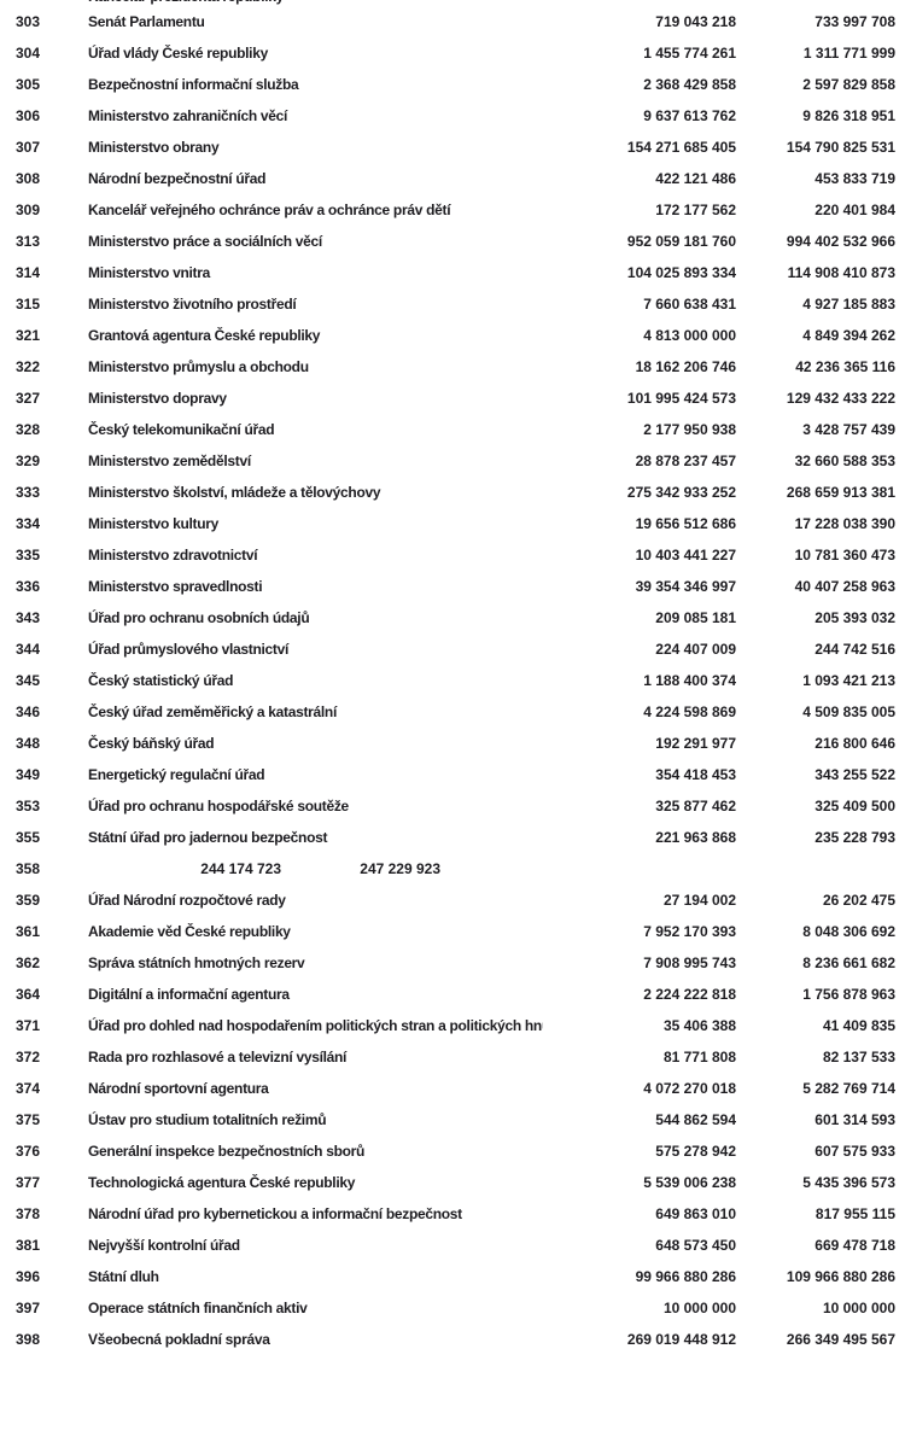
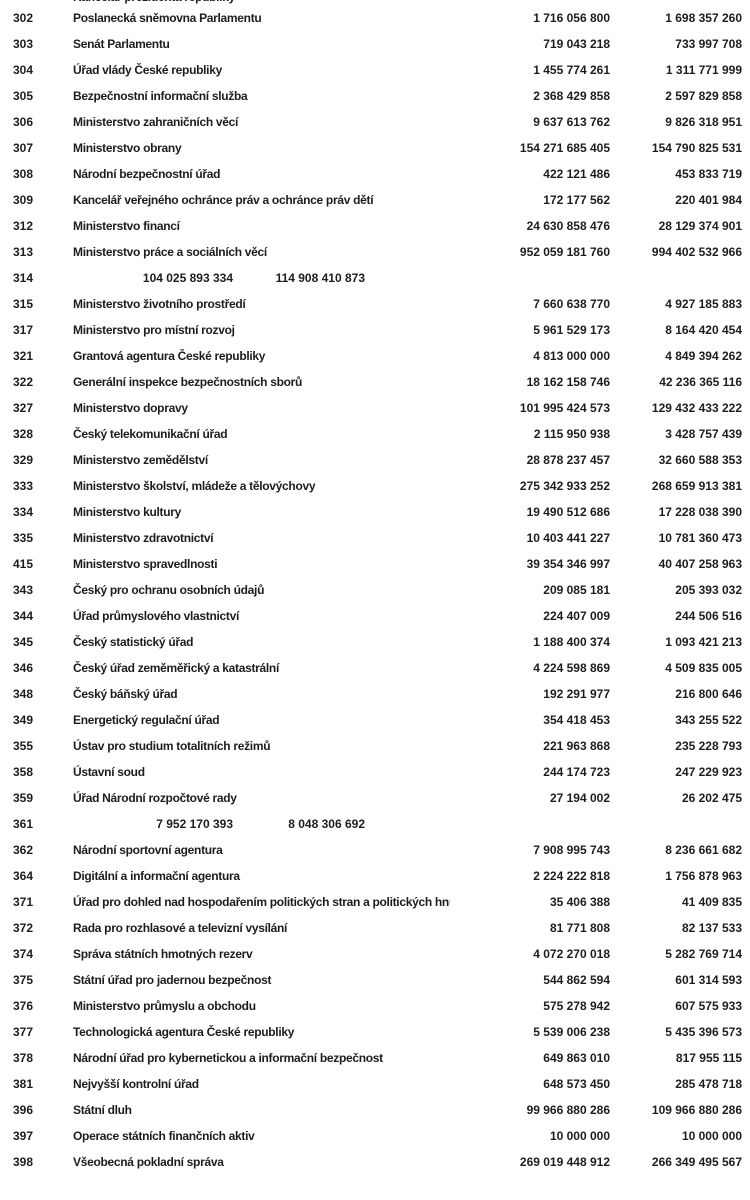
+ 302
+ Poslanecká sněmovna Parlamentu
+ 1 716 056 800
+ 1 698 357 260
  303
  Senát Parlamentu
  719 043 218
  733 997 708
  304
  Úřad vlády České republiky
  1 455 774 261
  1 311 771 999
  305
  Bezpečnostní informační služba
  2 368 429 858
  2 597 829 858
  306
  Ministerstvo zahraničních věcí
  9 637 613 762
  9 826 318 951
  307
  Ministerstvo obrany
  154 271 685 405
  154 790 825 531
  308
  Národní bezpečnostní úřad
  422 121 486
  453 833 719
  309
  Kancelář veřejného ochránce práv a ochránce práv dětí
  172 177 562
  220 401 984
+ 312
+ Ministerstvo financí
+ 24 630 858 476
+ 28 129 374 901
  313
  Ministerstvo práce a sociálních věcí
  952 059 181 760
  994 402 532 966
  314
- Ministerstvo vnitra
  104 025 893 334
  114 908 410 873
  315
  Ministerstvo životního prostředí
- 7 660 638 431
+ 7 660 638 770
  4 927 185 883
+ 317
+ Ministerstvo pro místní rozvoj
+ 5 961 529 173
+ 8 164 420 454
  321
  Grantová agentura České republiky
  4 813 000 000
  4 849 394 262
  322
- Ministerstvo průmyslu a obchodu
+ Generální inspekce bezpečnostních sborů
- 18 162 206 746
+ 18 162 158 746
  42 236 365 116
  327
  Ministerstvo dopravy
  101 995 424 573
  129 432 433 222
  328
  Český telekomunikační úřad
- 2 177 950 938
+ 2 115 950 938
  3 428 757 439
  329
  Ministerstvo zemědělství
  28 878 237 457
  32 660 588 353
  333
  Ministerstvo školství, mládeže a tělovýchovy
  275 342 933 252
  268 659 913 381
  334
  Ministerstvo kultury
- 19 656 512 686
+ 19 490 512 686
  17 228 038 390
  335
  Ministerstvo zdravotnictví
  10 403 441 227
  10 781 360 473
- 336
+ 415
  Ministerstvo spravedlnosti
  39 354 346 997
  40 407 258 963
  343
- Úřad pro ochranu osobních údajů
+ Český pro ochranu osobních údajů
  209 085 181
  205 393 032
  344
  Úřad průmyslového vlastnictví
  224 407 009
- 244 742 516
+ 244 506 516
  345
  Český statistický úřad
  1 188 400 374
  1 093 421 213
  346
  Český úřad zeměměřický a katastrální
  4 224 598 869
  4 509 835 005
  348
  Český báňský úřad
  192 291 977
  216 800 646
  349
  Energetický regulační úřad
  354 418 453
  343 255 522
- 353
- Úřad pro ochranu hospodářské soutěže
- 325 877 462
- 325 409 500
  355
- Státní úřad pro jadernou bezpečnost
+ Ústav pro studium totalitních režimů
  221 963 868
  235 228 793
  358
+ Ústavní soud
  244 174 723
  247 229 923
  359
  Úřad Národní rozpočtové rady
  27 194 002
  26 202 475
  361
- Akademie věd České republiky
  7 952 170 393
  8 048 306 692
  362
- Správa státních hmotných rezerv
+ Národní sportovní agentura
  7 908 995 743
  8 236 661 682
  364
  Digitální a informační agentura
  2 224 222 818
  1 756 878 963
  371
  Úřad pro dohled nad hospodařením politických stran a politických hn
  35 406 388
  41 409 835
  372
  Rada pro rozhlasové a televizní vysílání
  81 771 808
  82 137 533
  374
- Národní sportovní agentura
+ Správa státních hmotných rezerv
  4 072 270 018
  5 282 769 714
  375
- Ústav pro studium totalitních režimů
+ Státní úřad pro jadernou bezpečnost
  544 862 594
  601 314 593
  376
- Generální inspekce bezpečnostních sborů
+ Ministerstvo průmyslu a obchodu
  575 278 942
  607 575 933
  377
  Technologická agentura České republiky
  5 539 006 238
  5 435 396 573
  378
  Národní úřad pro kybernetickou a informační bezpečnost
  649 863 010
  817 955 115
  381
  Nejvyšší kontrolní úřad
  648 573 450
- 669 478 718
+ 285 478 718
  396
  Státní dluh
  99 966 880 286
  109 966 880 286
  397
  Operace státních finančních aktiv
  10 000 000
  10 000 000
  398
  Všeobecná pokladní správa
  269 019 448 912
  266 349 495 567
